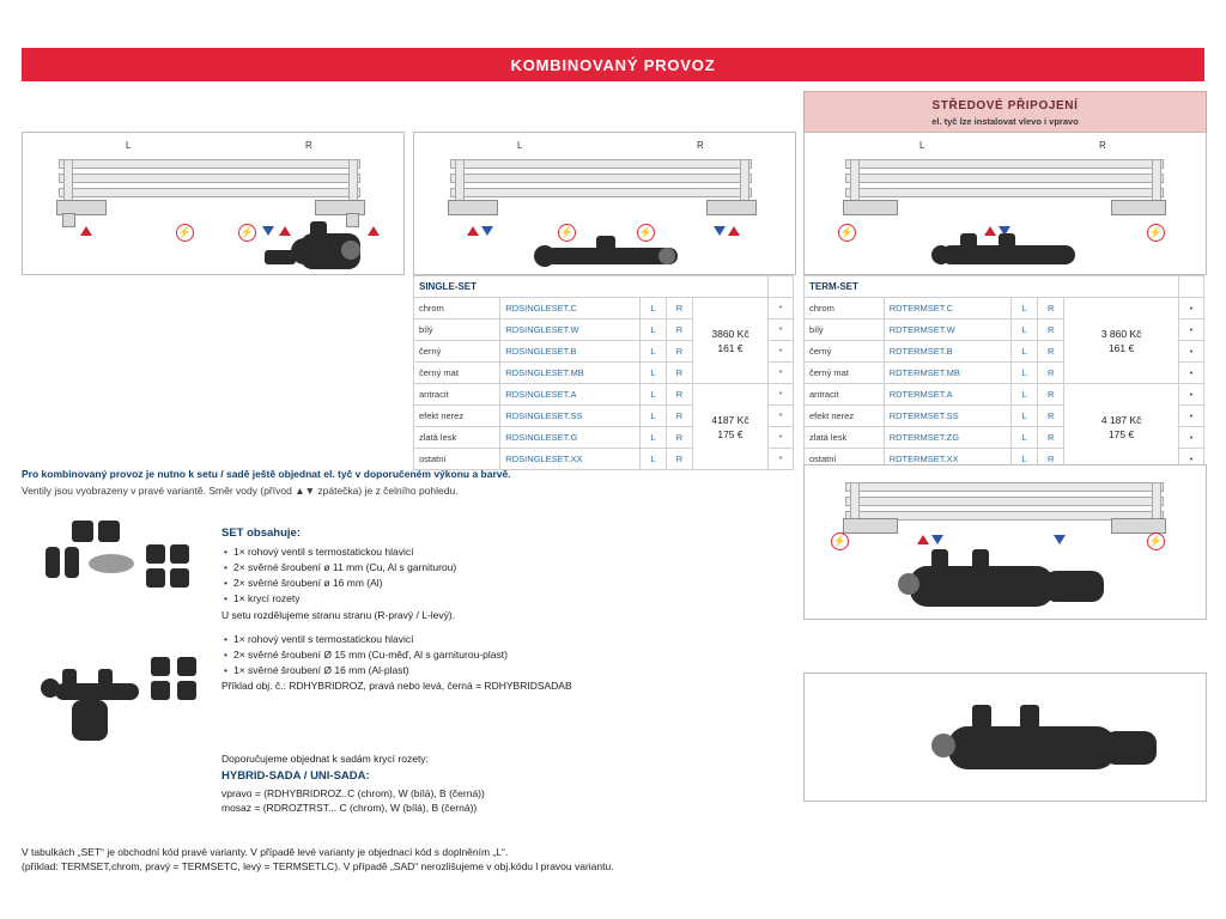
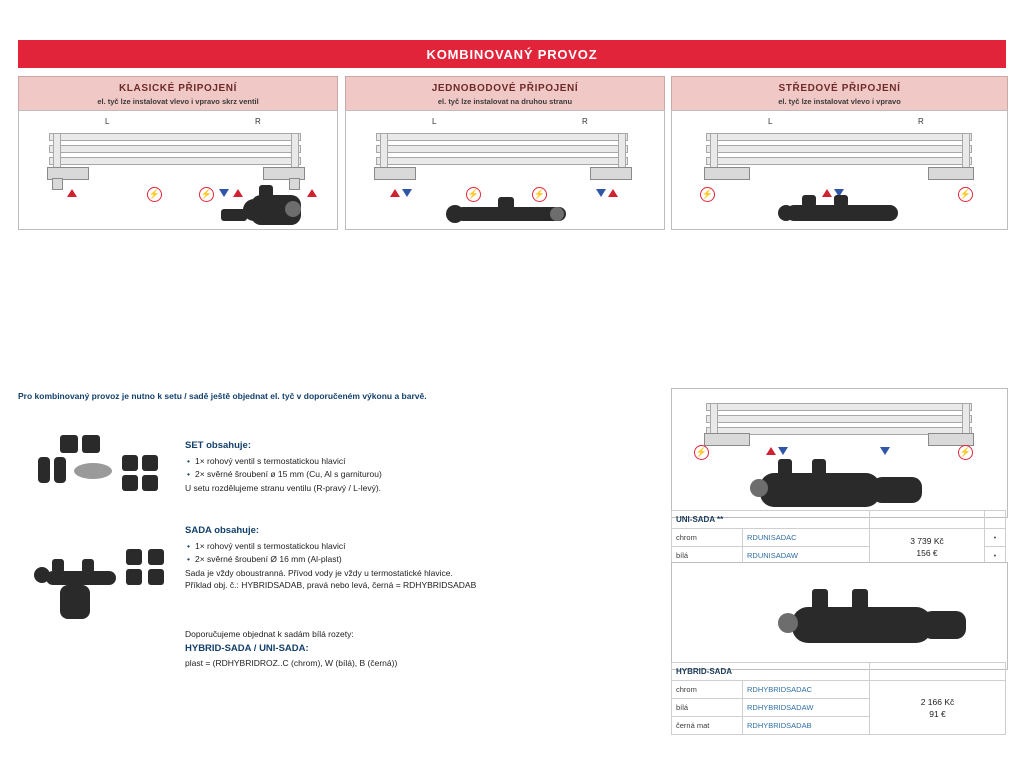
  KOMBINOVANÝ PROVOZ
+ KLASICKÉ PŘIPOJENÍ
+ el. tyč lze instalovat vlevo i vpravo skrz ventil
  L
  R
  ⚡
  ⚡
+ JEDNOBODOVÉ PŘIPOJENÍ
+ el. tyč lze instalovat na druhou stranu
  L
  R
  ⚡
  ⚡
- SINGLE-SET
- chrom	RDSINGLESET.C	L	R	3860 Kč 161 €	*
- bílý	RDSINGLESET.W	L	R	*
- černý	RDSINGLESET.B	L	R	*
- černý mat	RDSINGLESET.MB	L	R	*
- antracit	RDSINGLESET.A	L	R	4187 Kč 175 €	*
- efekt nerez	RDSINGLESET.SS	L	R	*
- zlatá lesk	RDSINGLESET.G	L	R	*
- ostatní	RDSINGLESET.XX	L	R	*
  STŘEDOVÉ PŘIPOJENÍ
  el. tyč lze instalovat vlevo i vpravo
  L
  R
  ⚡
  ⚡
- TERM-SET
- chrom	RDTERMSET.C	L	R	3 860 Kč 161 €	•
- bílý	RDTERMSET.W	L	R	•
- černý	RDTERMSET.B	L	R	•
- černý mat	RDTERMSET.MB	L	R	•
- antracit	RDTERMSET.A	L	R	4 187 Kč 175 €	•
- efekt nerez	RDTERMSET.SS	L	R	•
- zlatá lesk	RDTERMSET.ZG	L	R	•
- ostatní	RDTERMSET.XX	L	R	•
  Pro kombinovaný provoz je nutno k setu / sadě ještě objednat el. tyč v doporučeném výkonu a barvě.
- Ventily jsou vyobrazeny v pravé variantě. Směr vody (přívod ▲▼ zpátečka) je z čelního pohledu.
  SET obsahuje:
  1× rohový ventil s termostatickou hlavicí
- 2× svěrné šroubení ø 11 mm (Cu, Al s garniturou)
+ 2× svěrné šroubení ø 15 mm (Cu, Al s garniturou)
- 2× svěrné šroubení ø 16 mm (Al)
- 1× krycí rozety
- U setu rozdělujeme stranu stranu (R-pravý / L-levý).
+ U setu rozdělujeme stranu ventilu (R-pravý / L-levý).
+ SADA obsahuje:
  1× rohový ventil s termostatickou hlavicí
- 2× svěrné šroubení Ø 15 mm (Cu-měď, Al s garniturou-plast)
- 1× svěrné šroubení Ø 16 mm (Al-plast)
+ 2× svěrné šroubení Ø 16 mm (Al-plast)
+ Sada je vždy oboustranná. Přívod vody je vždy u termostatické hlavice.
- Příklad obj. č.: RDHYBRIDROZ, pravá nebo levá, černá = RDHYBRIDSADAB
+ Příklad obj. č.: HYBRIDSADAB, pravá nebo levá, černá = RDHYBRIDSADAB
- Doporučujeme objednat k sadám krycí rozety:
+ Doporučujeme objednat k sadám bílá rozety:
  HYBRID-SADA / UNI-SADA:
- vpravo = (RDHYBRIDROZ..C (chrom), W (bílá), B (černá))
+ plast = (RDHYBRIDROZ..C (chrom), W (bílá), B (černá))
- mosaz = (RDROZTRST... C (chrom), W (bílá), B (černá))
- V tabulkách „SET“ je obchodní kód pravé varianty. V případě levé varianty je objednací kód s doplněním „L“.
- (příklad: TERMSET,chrom, pravý = TERMSETC, levý = TERMSETLC). V případě „SAD“ nerozlišujeme v obj.kódu l pravou variantu.
  ⚡
  ⚡
+ UNI-SADA **
+ chrom	RDUNISADAC	3 739 Kč 156 €	•
+ bílá	RDUNISADAW	•
+ HYBRID-SADA
+ chrom	RDHYBRIDSADAC	2 166 Kč 91 €
+ bílá	RDHYBRIDSADAW
+ černá mat	RDHYBRIDSADAB
